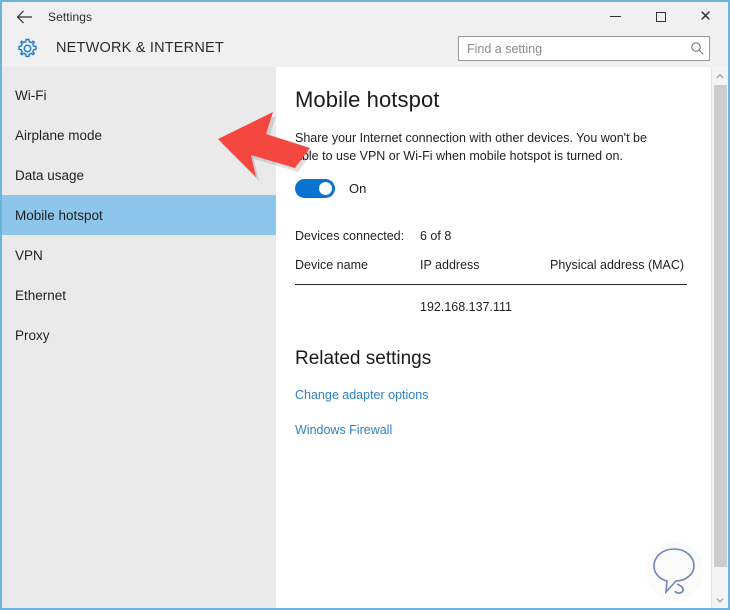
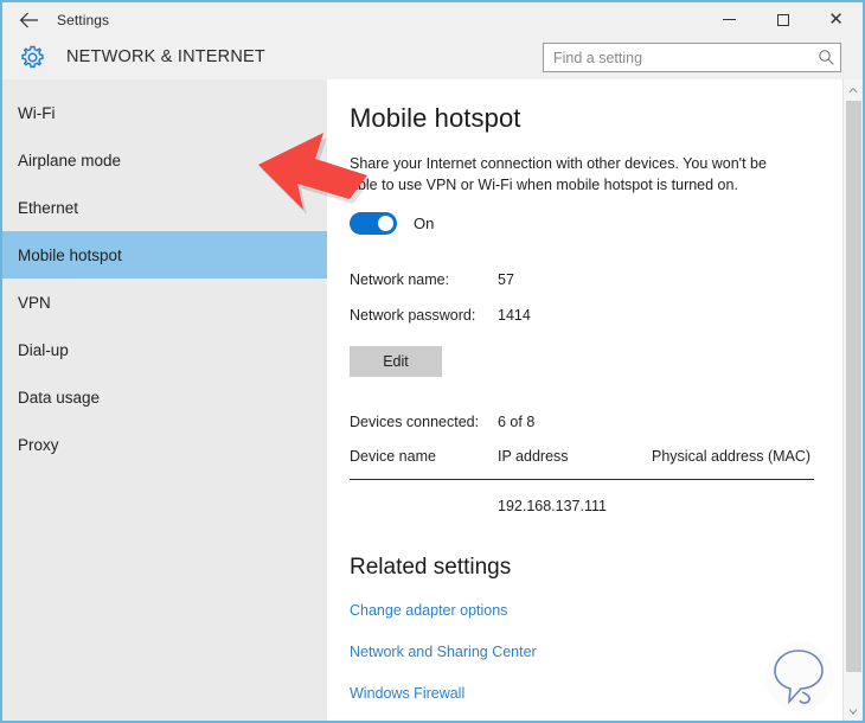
  Settings
  ✕
  NETWORK & INTERNET
  Find a setting
  Wi-Fi
  Airplane mode
- Data usage
+ Ethernet
  Mobile hotspot
  VPN
+ Dial-up
- Ethernet
+ Data usage
  Proxy
  Mobile hotspot
  Share your Internet connection with other devices. You won't be ble to use VPN or Wi-Fi when mobile hotspot is turned on.
  On
+ Network name:
+ 57
+ Network password:
+ 1414
+ Edit
  Devices connected:
  6 of 8
  Device name
  IP address
  Physical address (MAC)
  192.168.137.111
  Related settings
  Change adapter options
+ Network and Sharing Center
  Windows Firewall
